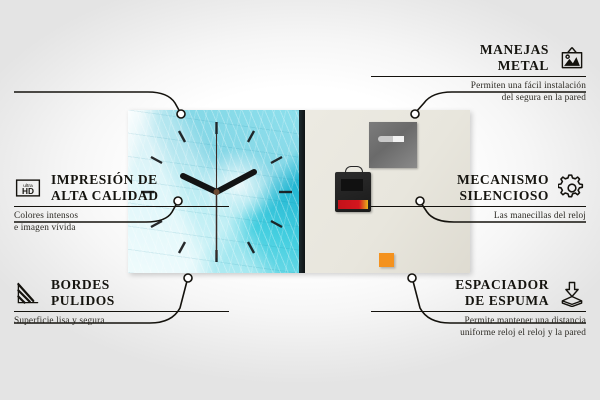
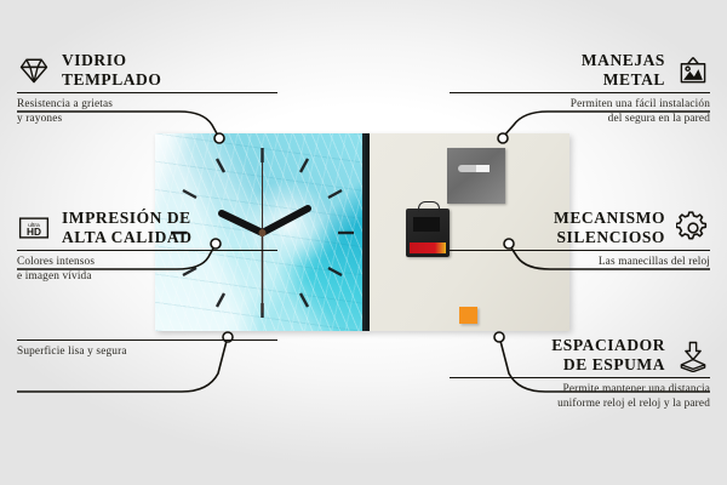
+ VIDRIO
+ TEMPLADO
+ Resistencia a grietas
+ y rayones
  HD
  IMPRESIÓN DE
  ALTA CALIDAD
  Colores intensos
  e imagen vívida
- BORDES
- PULIDOS
  Superficie lisa y segura
  MANEJAS
  METAL
  Permiten una fácil instalación
  del segura en la pared
  MECANISMO
  SILENCIOSO
  Las manecillas del reloj
  ESPACIADOR
  DE ESPUMA
  Permite mantener una distancia
  uniforme reloj el reloj y la pared
